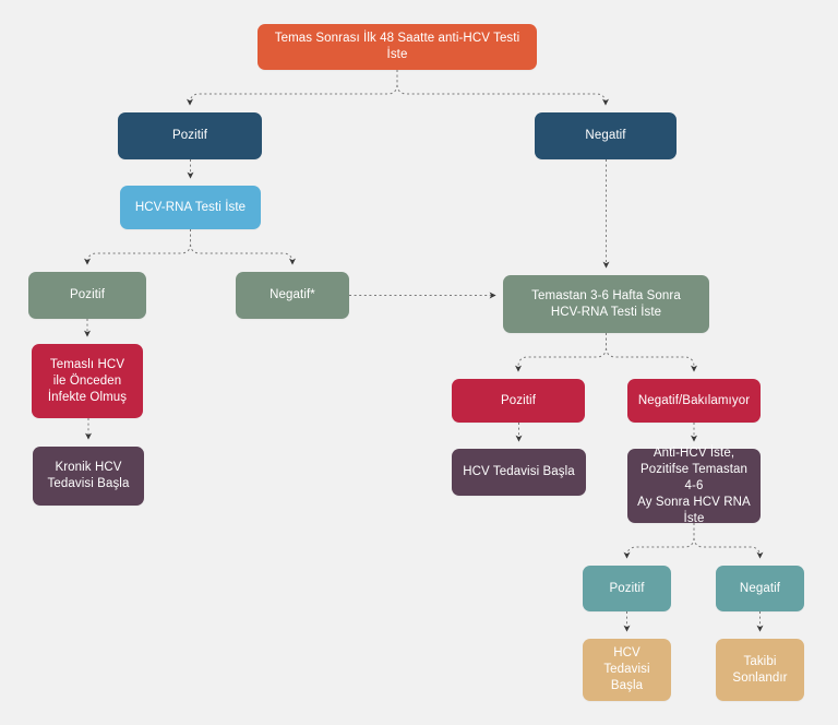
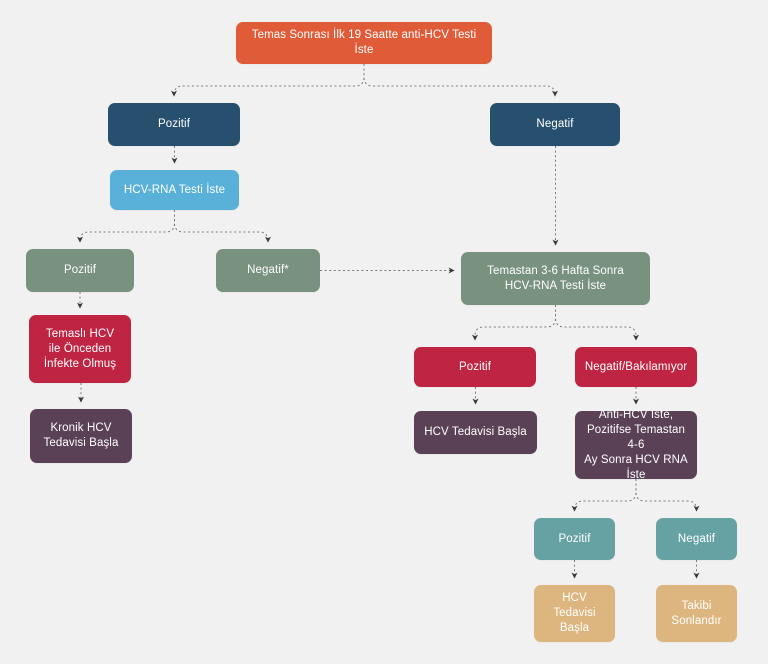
- Temas Sonrası İlk 48 Saatte anti-HCV Testi İste
+ Temas Sonrası İlk 19 Saatte anti-HCV Testi İste
  Pozitif
  Negatif
  HCV-RNA Testi İste
  Pozitif
  Negatif*
  Temastan 3-6 Hafta Sonra
  HCV-RNA Testi İste
  Temaslı HCV
  ile Önceden
  İnfekte Olmuş
  Pozitif
  Negatif/Bakılamıyor
  Kronik HCV
  Tedavisi Başla
  HCV Tedavisi Başla
  Anti-HCV İste,
  Pozitifse Temastan 4-6
  Ay Sonra HCV RNA İste
  Pozitif
  Negatif
  HCV Tedavisi
  Başla
  Takibi
  Sonlandır
